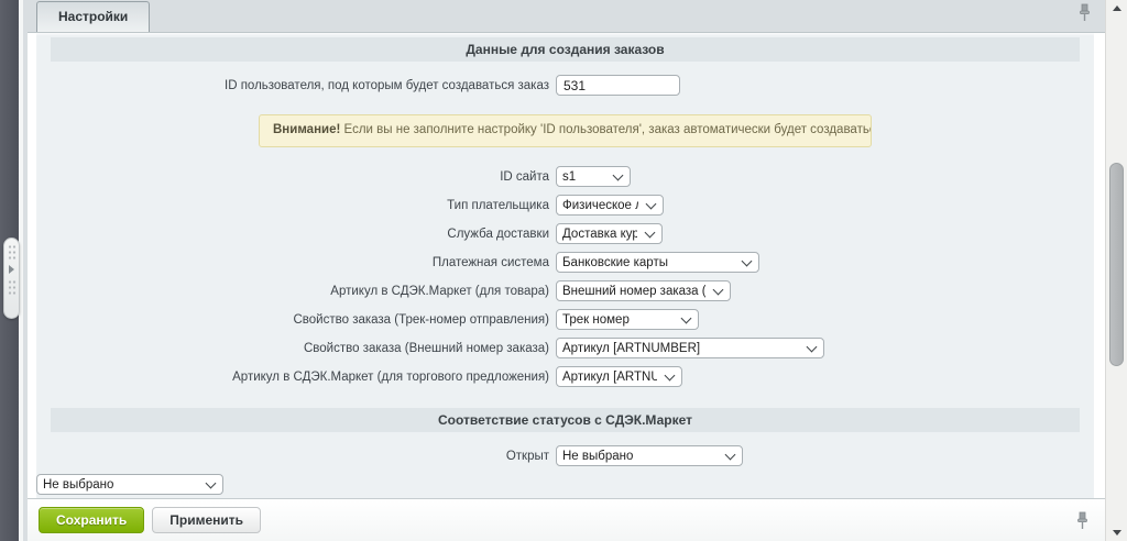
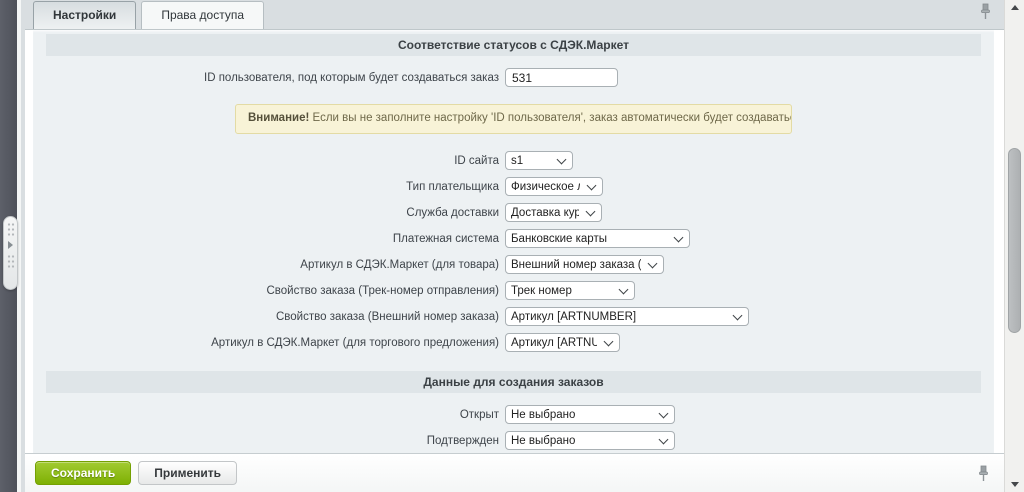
  Настройки
+ Права доступа
- Данные для создания заказов
+ Соответствие статусов с СДЭК.Маркет
  ID пользователя, под которым будет создаваться заказ
  531
  Внимание! Если вы не заполните настройку 'ID пользователя', заказ автоматически будет создавать
  ID сайта
  s1
  Тип плательщика
  Физическое
  Служба доставки
  Платежная система
  Банковские карты
  Артикул в СДЭК.Маркет (для товара)
  Внешний номер заказа (
  Свойство заказа (Трек-номер отправления)
  Трек номер
  Свойство заказа (Внешний номер заказа)
  Артикул [ARTNUMBER]
  Артикул в СДЭК.Маркет (для торгового предложения)
  Артикул [ARTNU
- Соответствие статусов с СДЭК.Маркет
+ Данные для создания заказов
  Открыт
  Не выбрано
+ Подтвержден
  Не выбрано
  Сохранить
  Применить
